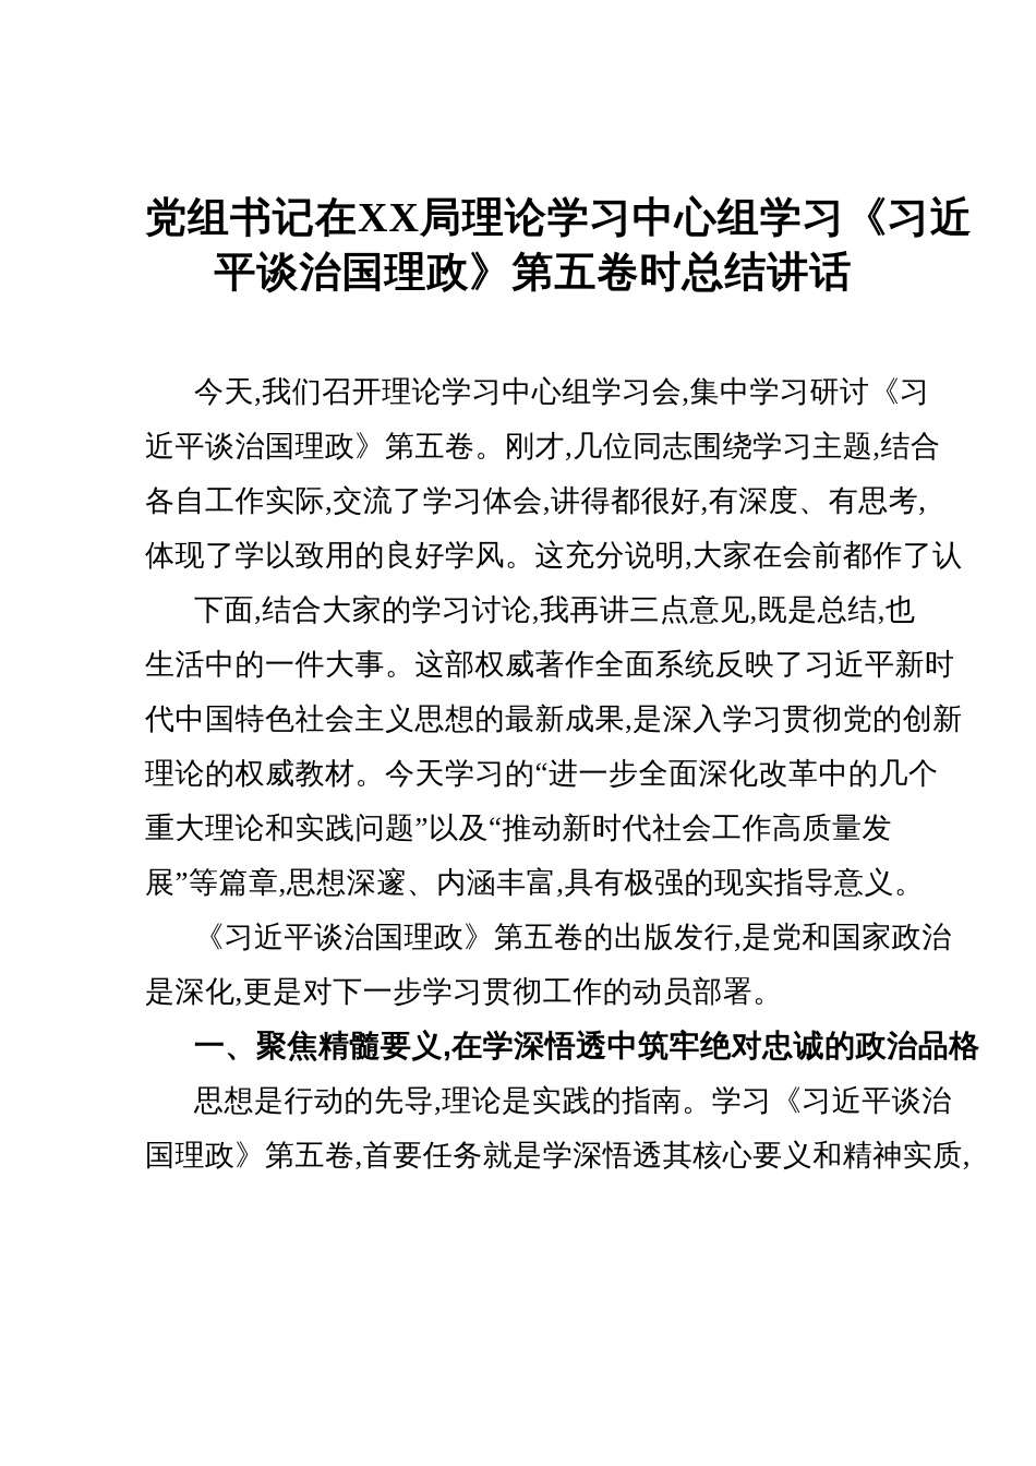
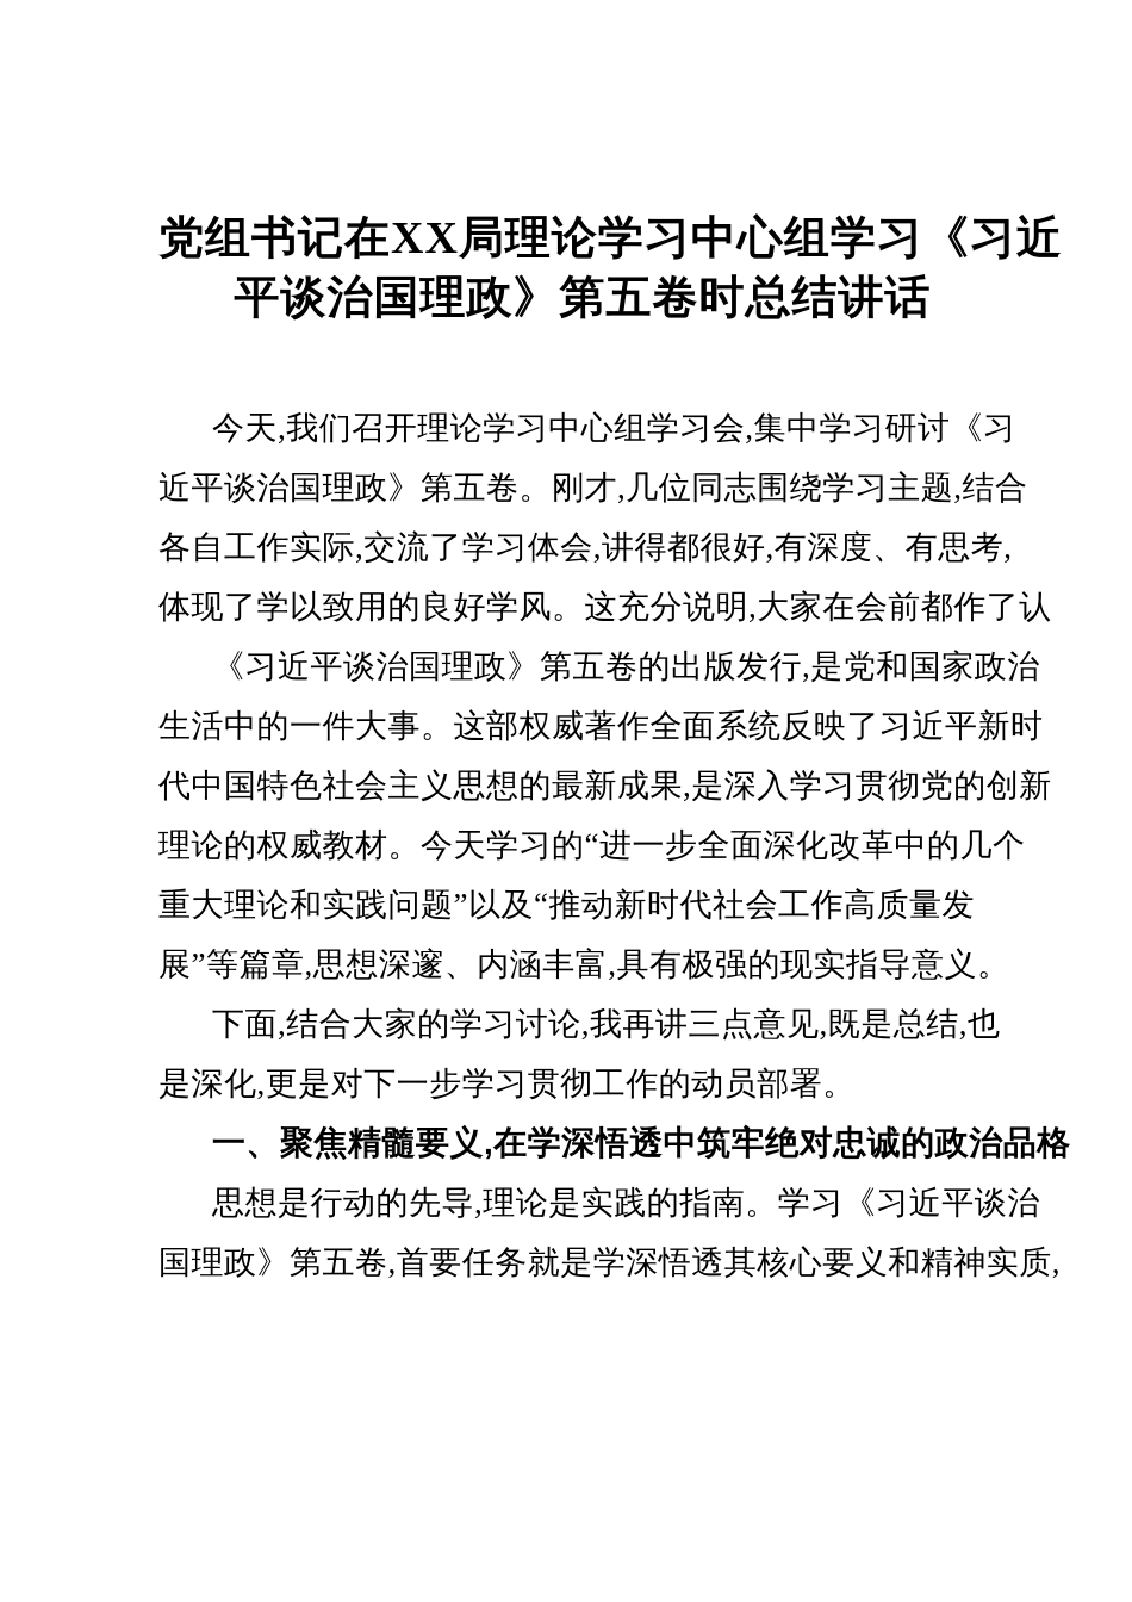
  党组书记在XX局理论学习中心组学习《习近
  平谈治国理政》第五卷时总结讲话
  今天,我们召开理论学习中心组学习会,集中学习研讨《习
  近平谈治国理政》第五卷。刚才,几位同志围绕学习主题,结合
  各自工作实际,交流了学习体会,讲得都很好,有深度、有思考,
  体现了学以致用的良好学风。这充分说明,大家在会前都作了认
- 下面,结合大家的学习讨论,我再讲三点意见,既是总结,也
+ 《习近平谈治国理政》第五卷的出版发行,是党和国家政治
  生活中的一件大事。这部权威著作全面系统反映了习近平新时
  代中国特色社会主义思想的最新成果,是深入学习贯彻党的创新
  理论的权威教材。今天学习的“进一步全面深化改革中的几个
  重大理论和实践问题”以及“推动新时代社会工作高质量发
  展”等篇章,思想深邃、内涵丰富,具有极强的现实指导意义。
- 《习近平谈治国理政》第五卷的出版发行,是党和国家政治
+ 下面,结合大家的学习讨论,我再讲三点意见,既是总结,也
  是深化,更是对下一步学习贯彻工作的动员部署。
  一、聚焦精髓要义,在学深悟透中筑牢绝对忠诚的政治品格
  思想是行动的先导,理论是实践的指南。学习《习近平谈治
  国理政》第五卷,首要任务就是学深悟透其核心要义和精神实质,
